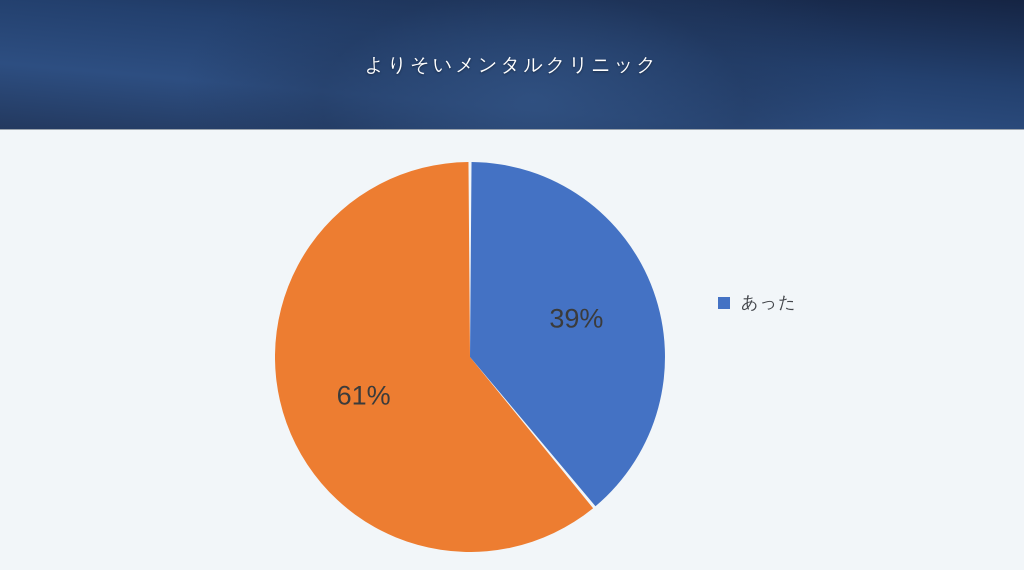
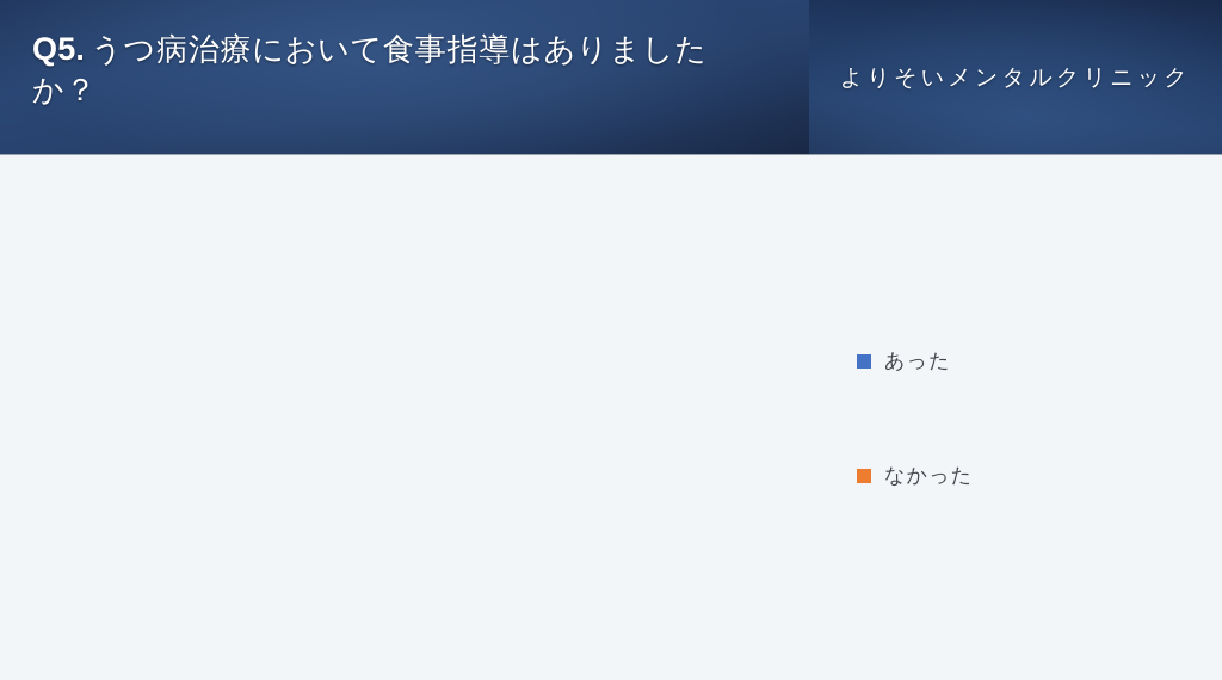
+ Q5. うつ病治療において食事指導はありましたか？
  よりそいメンタルクリニック
- 39%
- 61%
  あった
+ なかった
